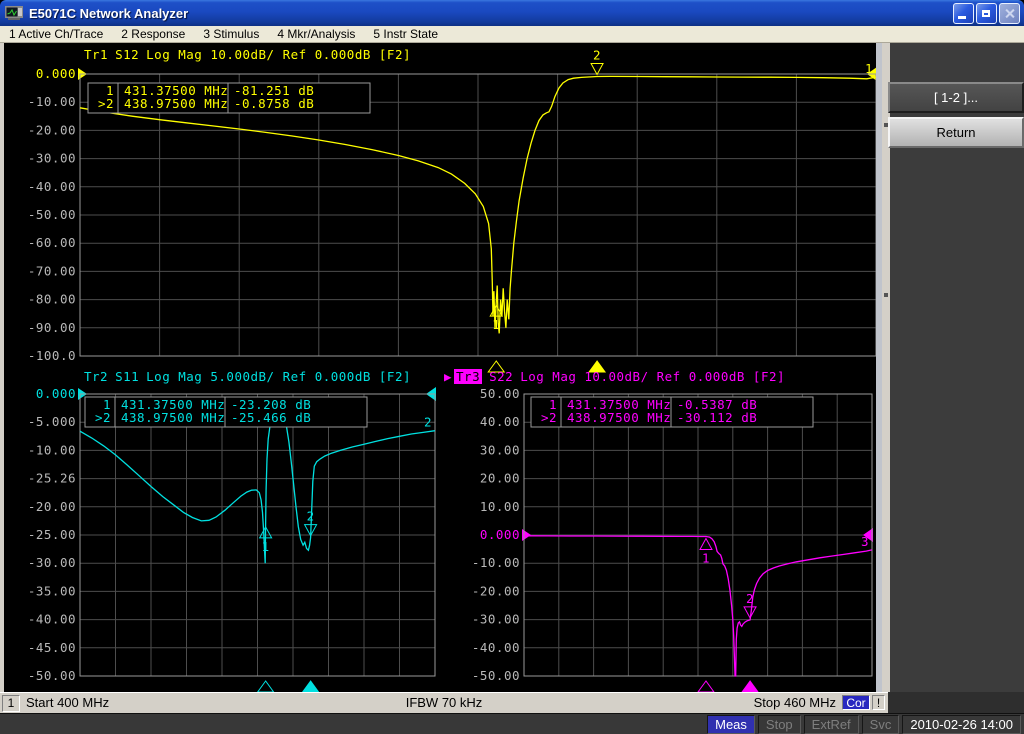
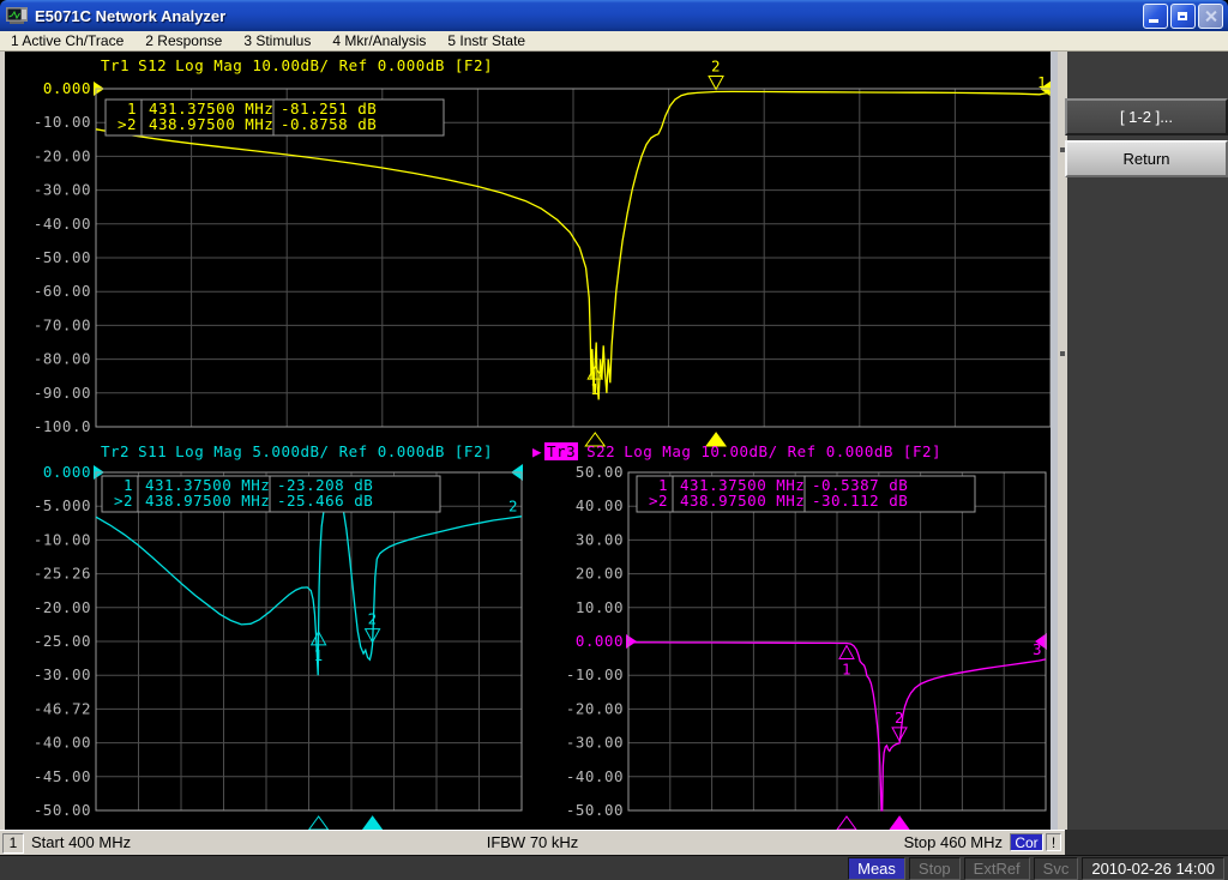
  E5071C Network Analyzer
  1 Active Ch/Trace
  2 Response
  3 Stimulus
  4 Mkr/Analysis
  5 Instr State
  0.000
  -10.00
  -20.00
  -30.00
  -40.00
  -50.00
  -60.00
  -70.00
  -80.00
  -90.00
  -100.0
  1
  1
  431.37500 MHz
  -81.251 dB
  >2
  438.97500 MHz
  -0.8758 dB
  1
  2
  0.000
  -5.000
  -10.00
  -25.26
  -20.00
  -25.00
  -30.00
- -35.00
+ -46.72
  -40.00
  -45.00
  -50.00
  2
  1
  431.37500 MHz
  -23.208 dB
  >2
  438.97500 MHz
  -25.466 dB
  1
  2
  50.00
  40.00
  30.00
  20.00
  10.00
  0.000
  -10.00
  -20.00
  -30.00
  -40.00
  -50.00
  3
  1
  431.37500 MHz
  -0.5387 dB
  >2
  438.97500 MHz
  -30.112 dB
  1
  2
  Tr1 S12 Log Mag 10.00dB/ Ref 0.000dB [F2]
  Tr2 S11 Log Mag 5.000dB/ Ref 0.000dB [F2]
  ▶ Tr3 S22 Log Mag 10.00dB/ Ref 0.000dB [F2]
  [ 1-2 ]...
  Return
  1
  Start 400 MHz
  IFBW 70 kHz
  Stop 460 MHz
  Cor
  !
  Meas
  Stop
  ExtRef
  Svc
  2010-02-26 14:00
